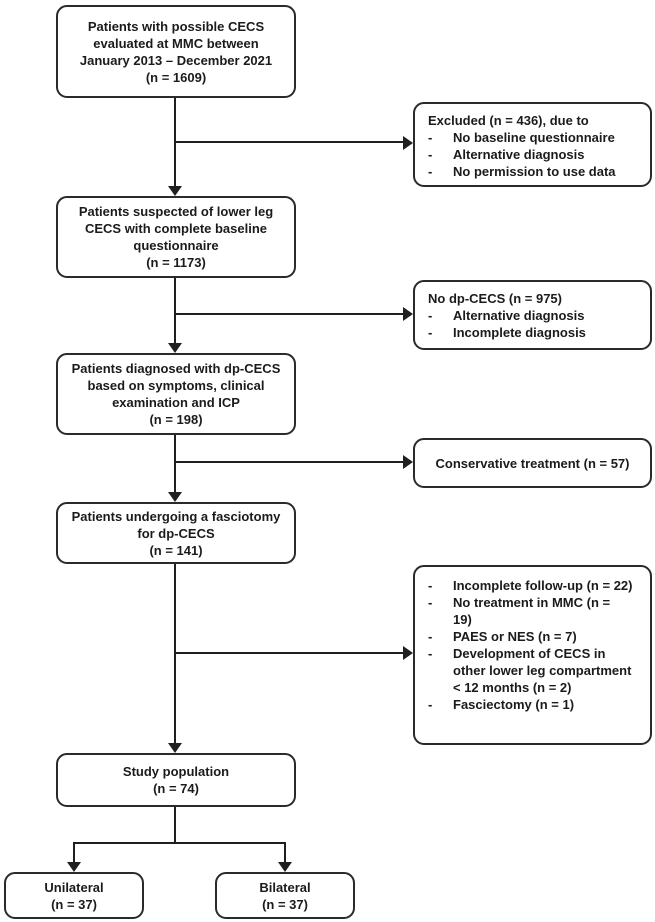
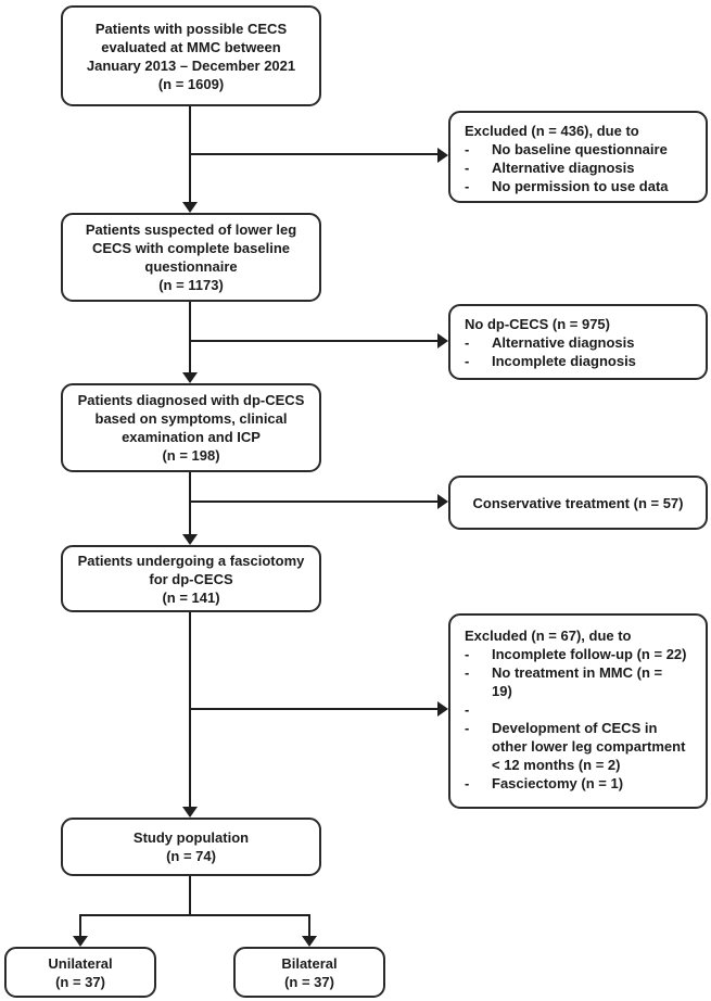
  Patients with possible CECS
  evaluated at MMC between
  January 2013 – December 2021
  (n = 1609)
  Patients suspected of lower leg
  CECS with complete baseline
  questionnaire
  (n = 1173)
  Patients diagnosed with dp-CECS
  based on symptoms, clinical
  examination and ICP
  (n = 198)
  Patients undergoing a fasciotomy
  for dp-CECS
  (n = 141)
  Study population
  (n = 74)
  Excluded (n = 436), due to
  -
  No baseline questionnaire
  -
  Alternative diagnosis
  -
  No permission to use data
  No dp-CECS (n = 975)
  -
  Alternative diagnosis
  -
  Incomplete diagnosis
  Conservative treatment (n = 57)
+ Excluded (n = 67), due to
  -
  Incomplete follow-up (n = 22)
  -
  No treatment in MMC (n =
  19)
  -
- PAES or NES (n = 7)
  -
  Development of CECS in
  other lower leg compartment
  < 12 months (n = 2)
  -
  Fasciectomy (n = 1)
  Unilateral
  (n = 37)
  Bilateral
  (n = 37)
